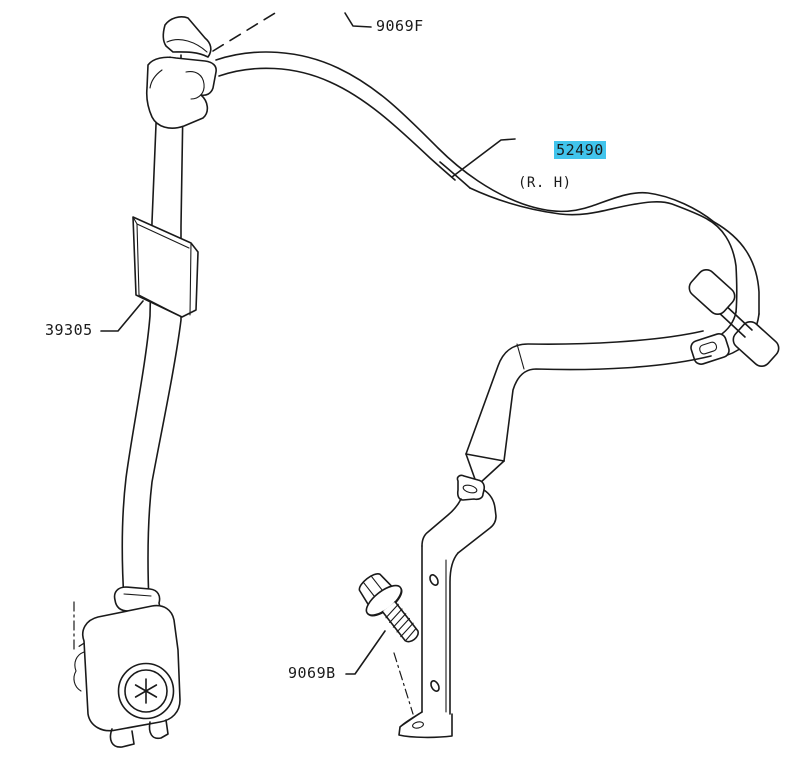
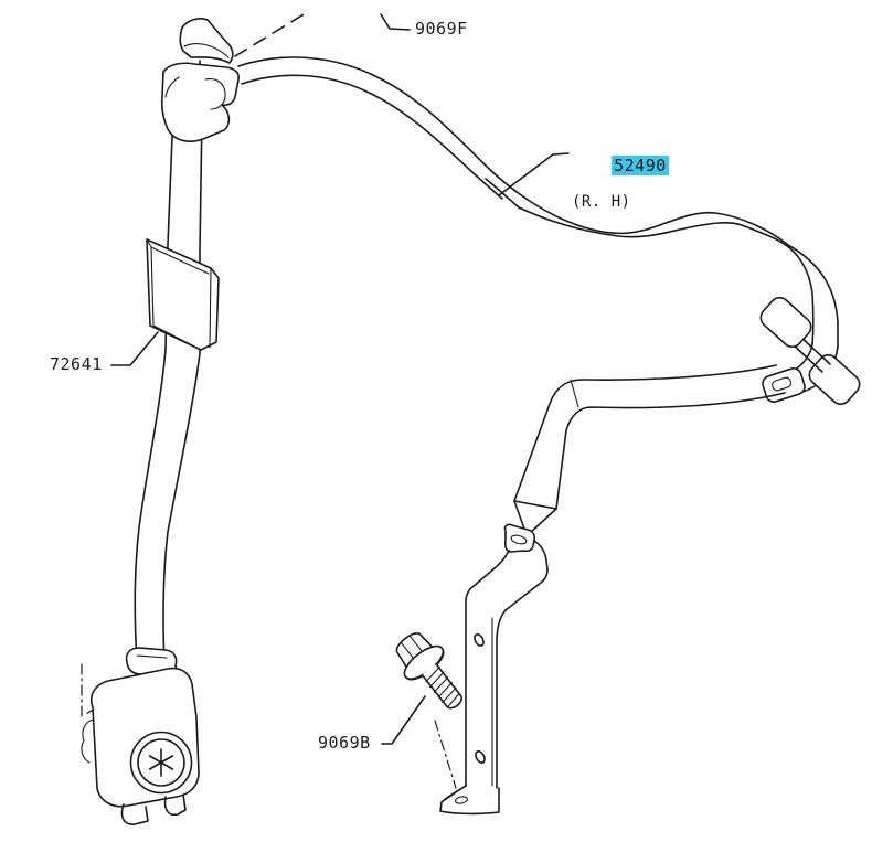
  9069F
  52490
  (R. H)
- 39305
+ 72641
  9069B
